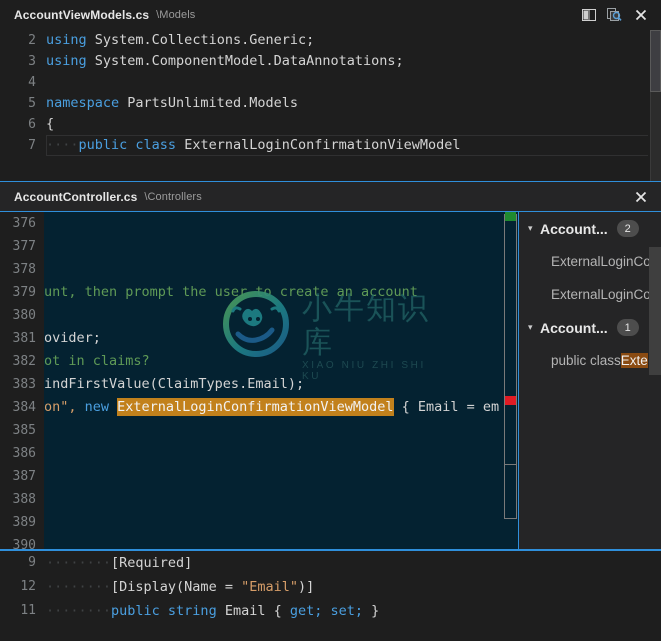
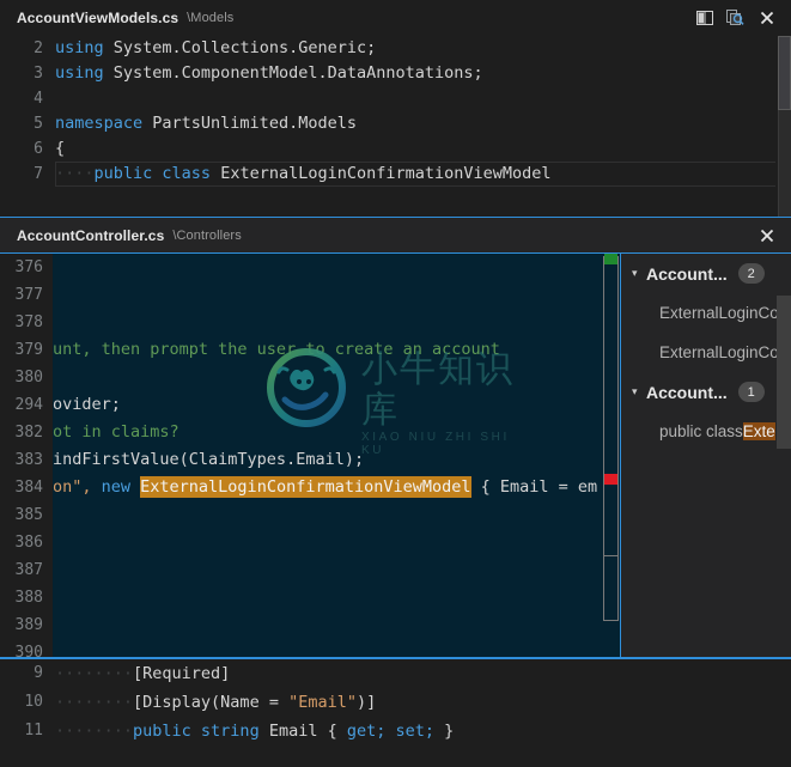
  AccountViewModels.cs
  \Models
  2 using System.Collections.Generic;
  3 using System.ComponentModel.DataAnnotations;
  4
  5 namespace PartsUnlimited.Models
  6 {
  7 ····public class ExternalLoginConfirmationViewModel
  AccountController.cs
  \Controllers
  376
  377
  378
  379 unt, then prompt the usero create an account
  380
- 381 ovider;
+ 294 ovider;
  382 ot in claims?
  383 indFirstValue(ClaimTypes.Email);
  384 on", new ExternalLoginConfirmationViewModel { Email = em
  385
  386
  387
  388
  389
  390
  ▾
  Account...
  2
  ExternalLoginCo
  ExternalLoginCo
  ▾
  Account...
  1
  public class
  Exte
  9 ········[Required]
- 12 ········[Display(Name = "Email")]
+ 10 ········[Display(Name = "Email")]
  11 ········public string Email { get; set; }
  小牛知识库
  XIAO NIU ZHI SHI KU
